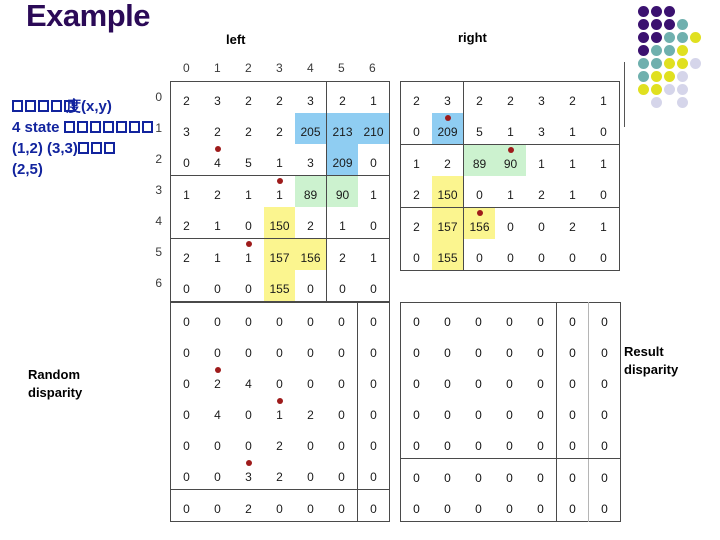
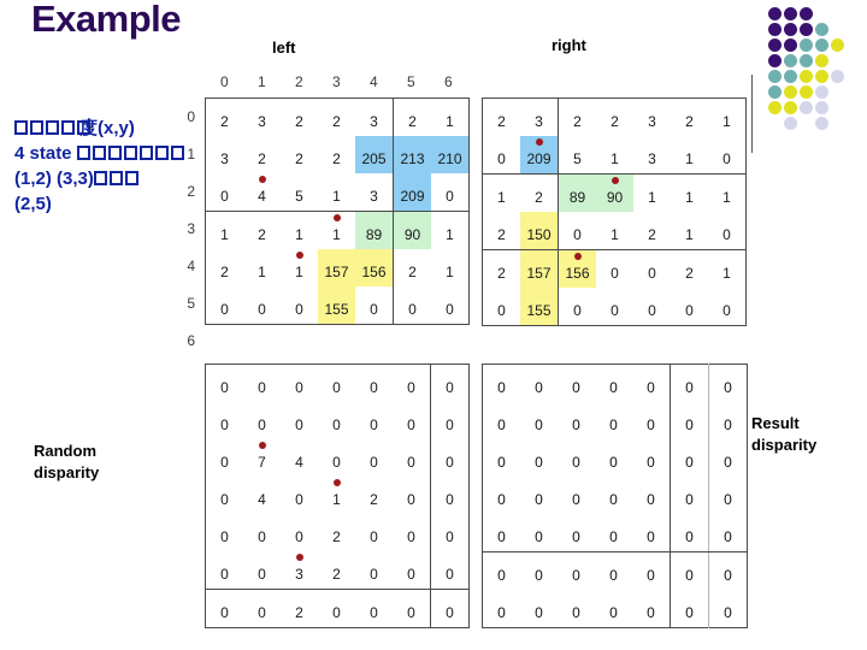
  Example
  度(x,y)
  4 state
  (1,2) (3,3)
  (2,5)
  left
  right
  Random
  disparity
  Result
  disparity
  0
  1
  2
  3
  4
  5
  6
  0
  1
  2
  3
  4
  5
  6
  2	3	2	2	3	2	1
  3	2	2	2	205	213	210
  0	4	5	1	3	209	0
  1	2	1	1	89	90	1
- 2	1	0	150	2	1	0
  2	1	1	157	156	2	1
  0	0	0	155	0	0	0
  2	3	2	2	3	2	1
  0	209	5	1	3	1	0
  1	2	89	90	1	1	1
  2	150	0	1	2	1	0
  2	157	156	0	0	2	1
  0	155	0	0	0	0	0
  0	0	0	0	0	0	0
  0	0	0	0	0	0	0
- 0	2	4	0	0	0	0
+ 0	7	4	0	0	0	0
  0	4	0	1	2	0	0
  0	0	0	2	0	0	0
  0	0	3	2	0	0	0
  0	0	2	0	0	0	0
  0	0	0	0	0	0	0
  0	0	0	0	0	0	0
  0	0	0	0	0	0	0
  0	0	0	0	0	0	0
  0	0	0	0	0	0	0
  0	0	0	0	0	0	0
  0	0	0	0	0	0	0
